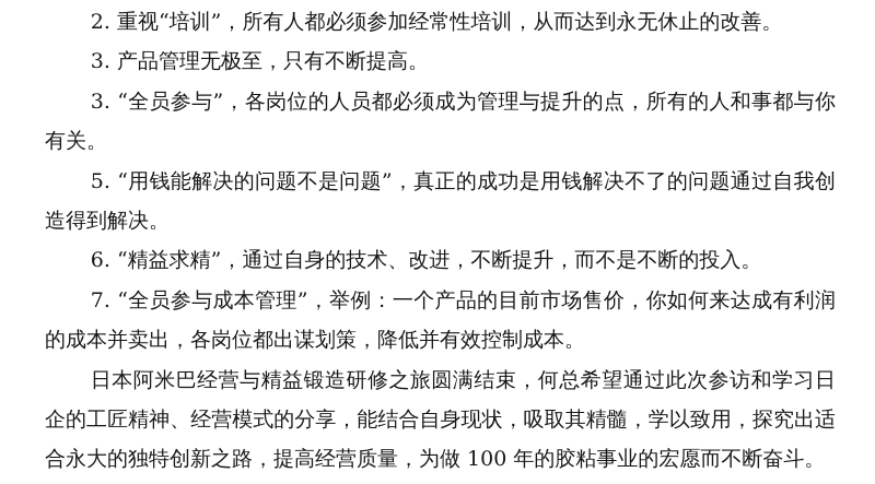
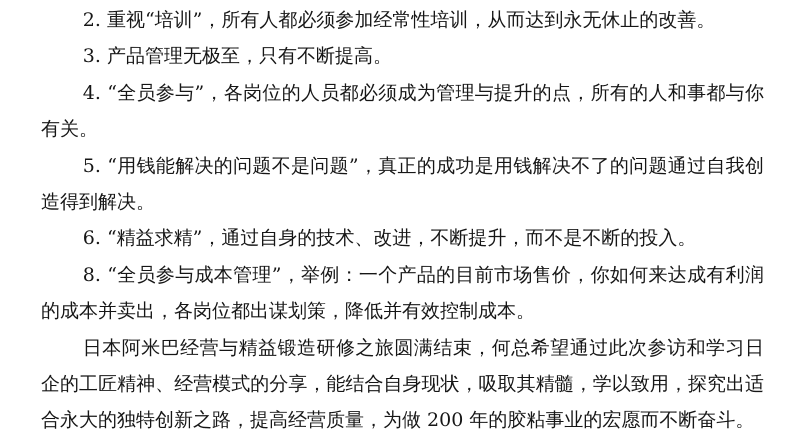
  2. 重视“培训”，所有人都必须参加经常性培训，从而达到永无休止的改善。
  3. 产品管理无极至，只有不断提高。
- 3. “全员参与”，各岗位的人员都必须成为管理与提升的点，所有的人和事都与你有关。
+ 4. “全员参与”，各岗位的人员都必须成为管理与提升的点，所有的人和事都与你有关。
  5. “用钱能解决的问题不是问题”，真正的成功是用钱解决不了的问题通过自我创造得到解决。
  6. “精益求精”，通过自身的技术、改进，不断提升，而不是不断的投入。
- 7. “全员参与成本管理”，举例：一个产品的目前市场售价，你如何来达成有利润的成本并卖出，各岗位都出谋划策，降低并有效控制成本。
+ 8. “全员参与成本管理”，举例：一个产品的目前市场售价，你如何来达成有利润的成本并卖出，各岗位都出谋划策，降低并有效控制成本。
- 日本阿米巴经营与精益锻造研修之旅圆满结束，何总希望通过此次参访和学习日企的工匠精神、经营模式的分享，能结合自身现状，吸取其精髓，学以致用，探究出适合永大的独特创新之路，提高经营质量，为做 100 年的胶粘事业的宏愿而不断奋斗。
+ 日本阿米巴经营与精益锻造研修之旅圆满结束，何总希望通过此次参访和学习日企的工匠精神、经营模式的分享，能结合自身现状，吸取其精髓，学以致用，探究出适合永大的独特创新之路，提高经营质量，为做 200 年的胶粘事业的宏愿而不断奋斗。
